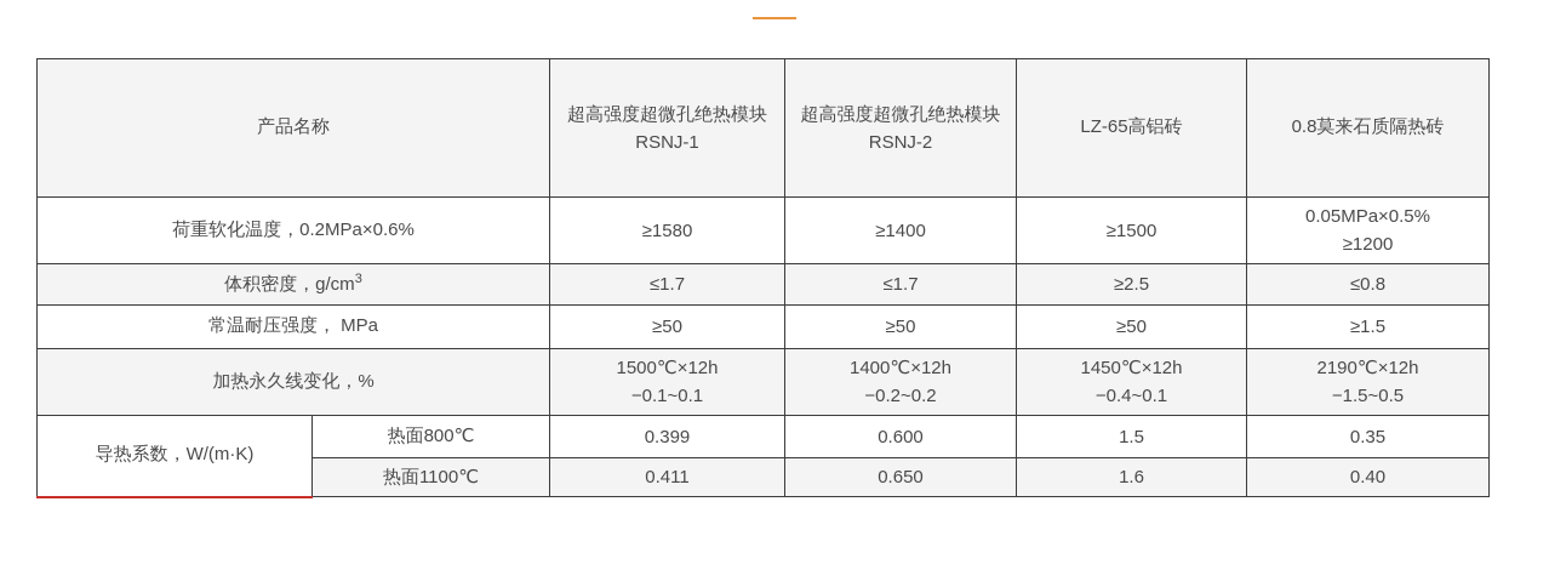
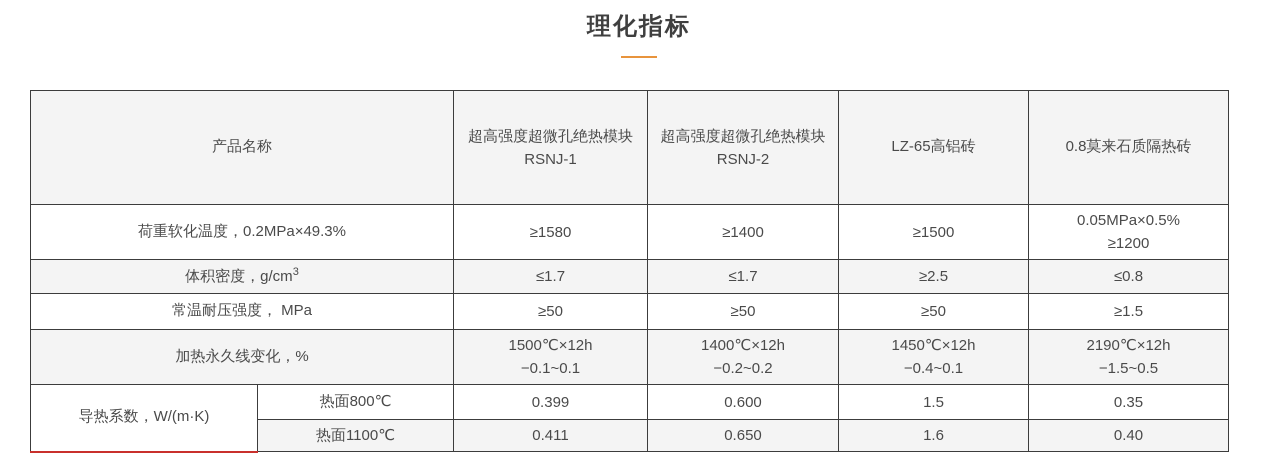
+ 理化指标
  产品名称	超高强度超微孔绝热模块 RSNJ-1	超高强度超微孔绝热模块 RSNJ-2	LZ-65高铝砖	0.8莫来石质隔热砖
- 荷重软化温度，0.2MPa×0.6%	≥1580	≥1400	≥1500	0.05MPa×0.5% ≥1200
+ 荷重软化温度，0.2MPa×49.3%	≥1580	≥1400	≥1500	0.05MPa×0.5% ≥1200
  体积密度，g/cm3	≤1.7	≤1.7	≥2.5	≤0.8
  常温耐压强度， MPa	≥50	≥50	≥50	≥1.5
  加热永久线变化，%	1500℃×12h −0.1~0.1	1400℃×12h −0.2~0.2	1450℃×12h −0.4~0.1	2190℃×12h −1.5~0.5
  导热系数，W/(m·K)	热面800℃	0.399	0.600	1.5	0.35
  热面1100℃	0.411	0.650	1.6	0.40
